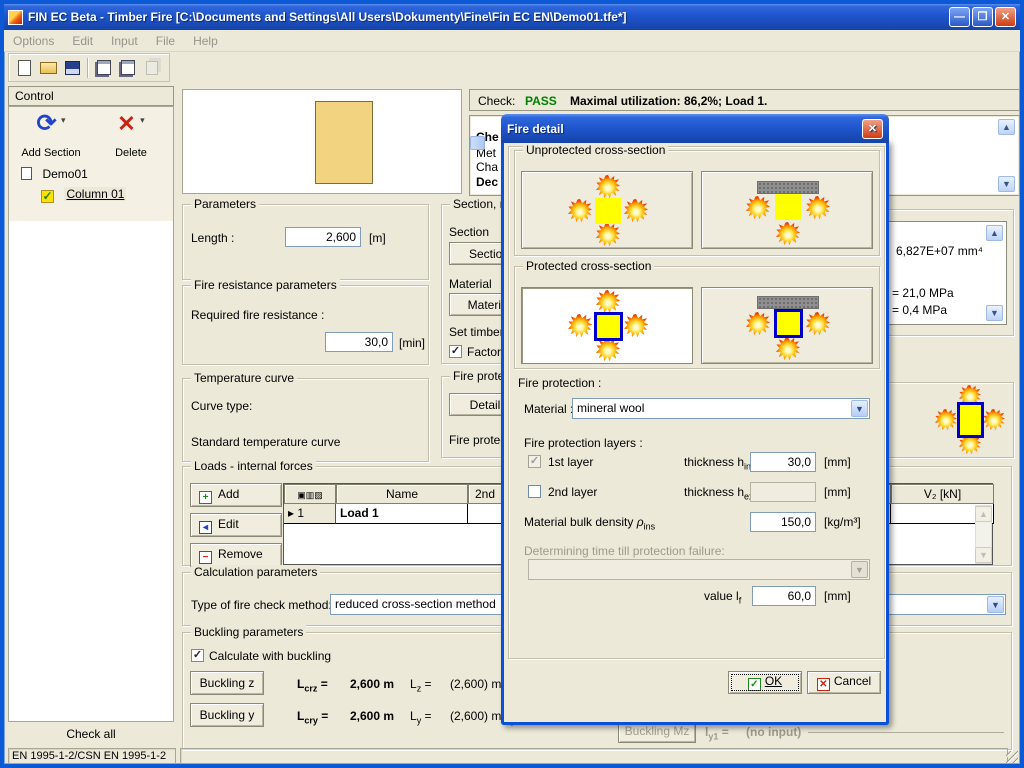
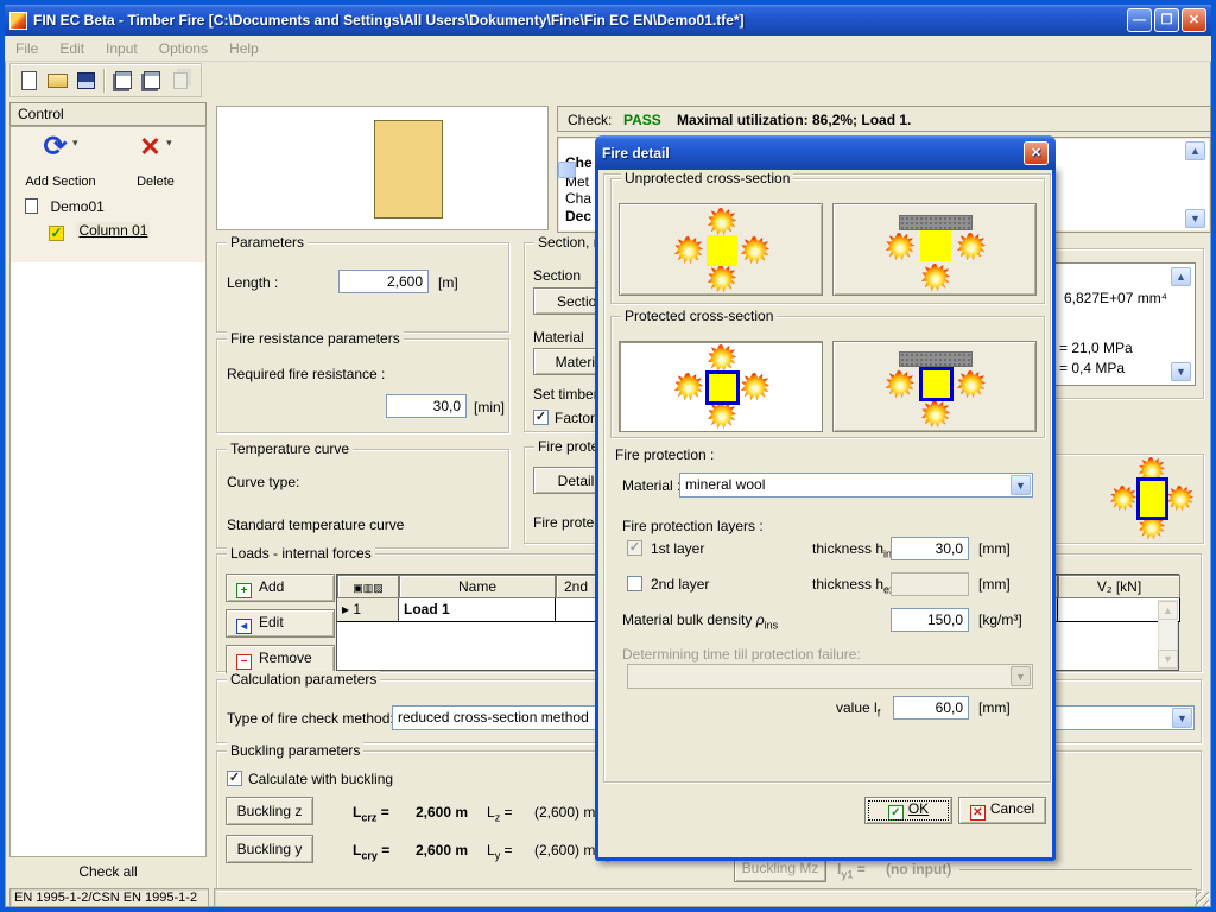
  FIN EC Beta - Timber Fire [C:\Documents and Settings\All Users\Dokumenty\Fine\Fin EC EN\Demo01.tfe*]
  —
  ❐
  ✕
- Options
+ File
  Edit
  Input
- File
+ Options
  Help
  Control
  ⟳ ▾
  Add Section
  ✕ ▾
  Delete
  Demo01
  ✓ Column 01
  Check all
  Check:
  PASS
  Maximal utilization: 86,2%; Load 1.
  Met
  Cha
  Dec
  ▲
  ▼
  Parameters
  Length :
  2,600
  [m]
  Fire resistance parameters
  Required fire resistance :
  30,0
  [min]
  Temperature curve
  Curve type:
  Standard temperature curve
  Section,
  Section
  Sectio
  Material
  Materi
  Set timbe
  ✓
  Factor
  Fire prot
  Detail
  Fire prote
  6,827E+07 mm⁴
  = 21,0 MPa
  = 0,4 MPa
  ▲
  ▼
  Loads - internal forces
  + Add
  ◂ Edit
  − Remove
  ▣▥▨
  Name
  2nd
  V₂ [kN]
  ▸ 1
  Load 1
  ▲
  ▼
  Calculation parameters
  Type of fire check method
  reduced cross-section method
  ▼
  Buckling parameters
  ✓
  Calculate with buckling
  Buckling z
  Lcrz =
  2,600 m
  Lz =
  (2,600) m
  Buckling y
  Lcry =
  2,600 m
  Ly =
  (2,600) m
  Buckling Mz
  ly1 =
  (no input)
  EN 1995-1-2/CSN EN 1995-1-2
  Fire detail
  ✕
  Unprotected cross-section
  Protected cross-section
  Fire protection :
  Material
  mineral wool
  ▼
  Fire protection layers :
  ✓
  1st layer
  thickness hin
  30,0
  [mm]
  2nd layer
  thickness he
  [mm]
  Material bulk density ρins
  150,0
  [kg/m³]
  Determining time till protection failure:
  ▼
  value lf
  60,0
  [mm]
  ✓ OK
  ✕ Cancel
